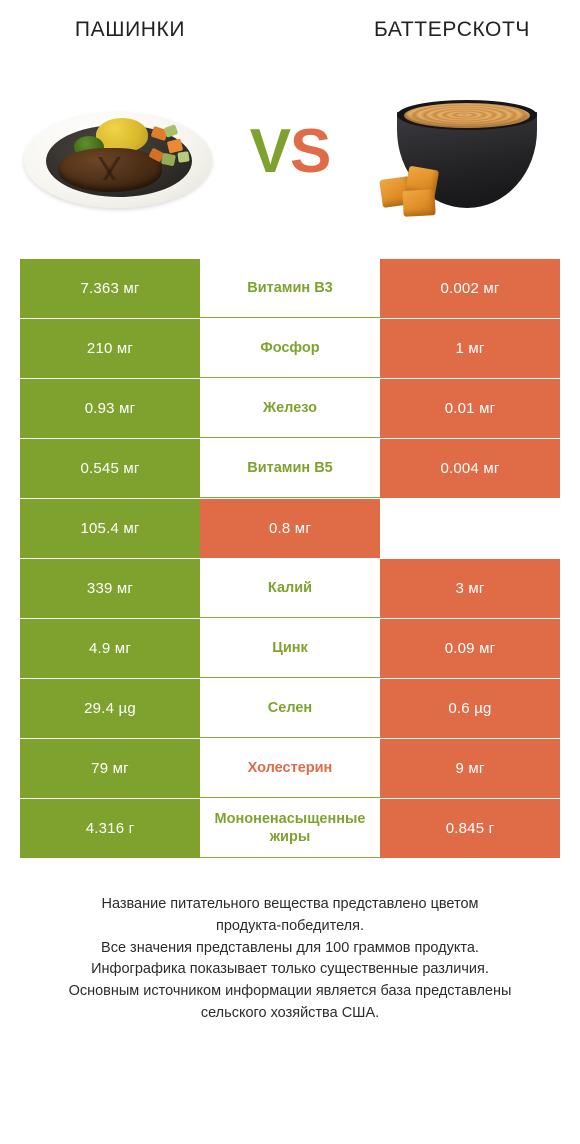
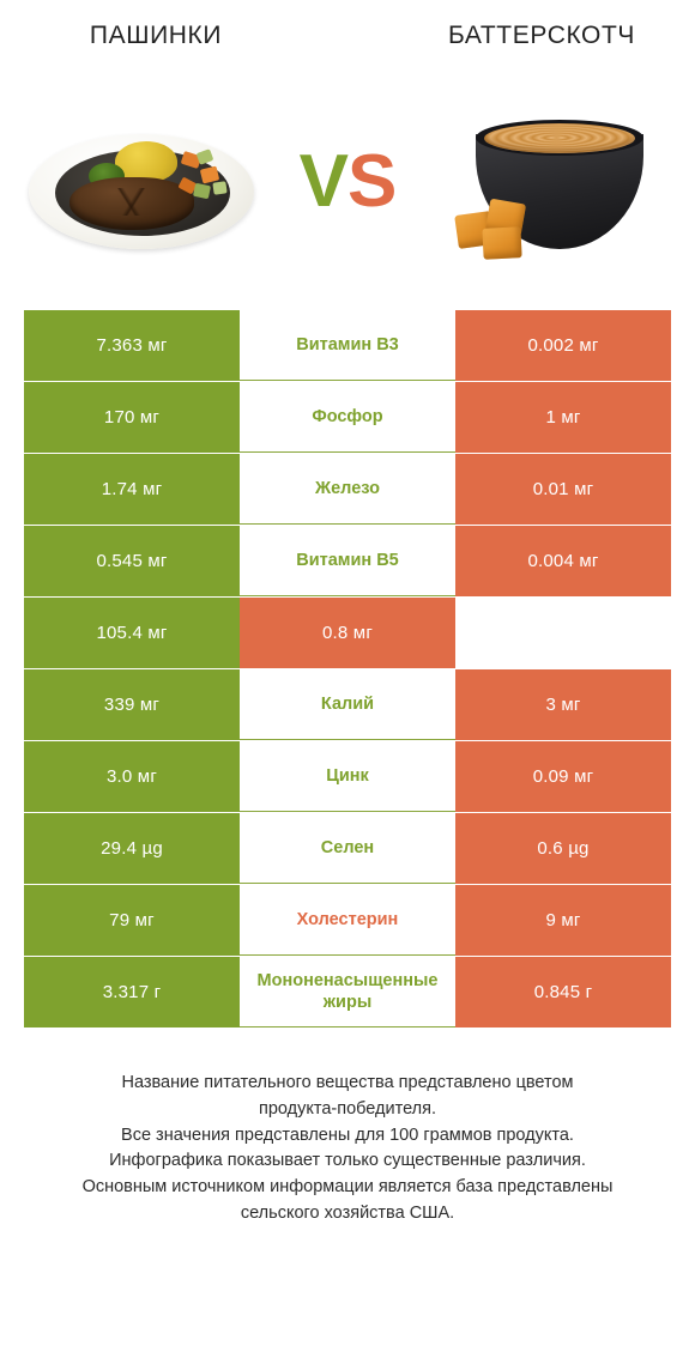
  ПАШИНКИ
  БАТТЕРСКОТЧ
  VS
  7.363 мг
  Витамин B3
  0.002 мг
- 210 мг
+ 170 мг
  Фосфор
  1 мг
- 0.93 мг
+ 1.74 мг
  Железо
  0.01 мг
  0.545 мг
  Витамин B5
  0.004 мг
  105.4 мг
  0.8 мг
  339 мг
  Калий
  3 мг
- 4.9 мг
+ 3.0 мг
  Цинк
  0.09 мг
  29.4 µg
  Селен
  0.6 µg
  79 мг
  Холестерин
  9 мг
- 4.316 г
+ 3.317 г
  Мононенасыщенные жиры
  0.845 г
  Название питательного вещества представлено цветом
  продукта-победителя.
  Все значения представлены для 100 граммов продукта.
  Инфографика показывает только существенные различия.
  Основным источником информации является база представлены
  сельского хозяйства США.
